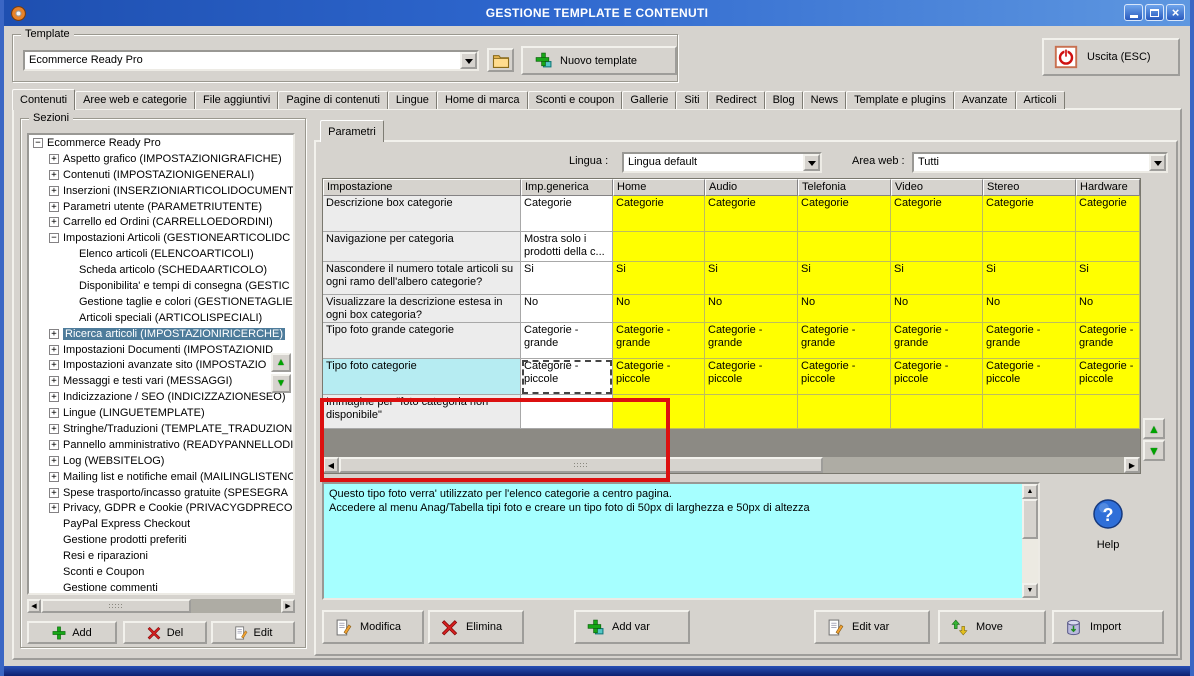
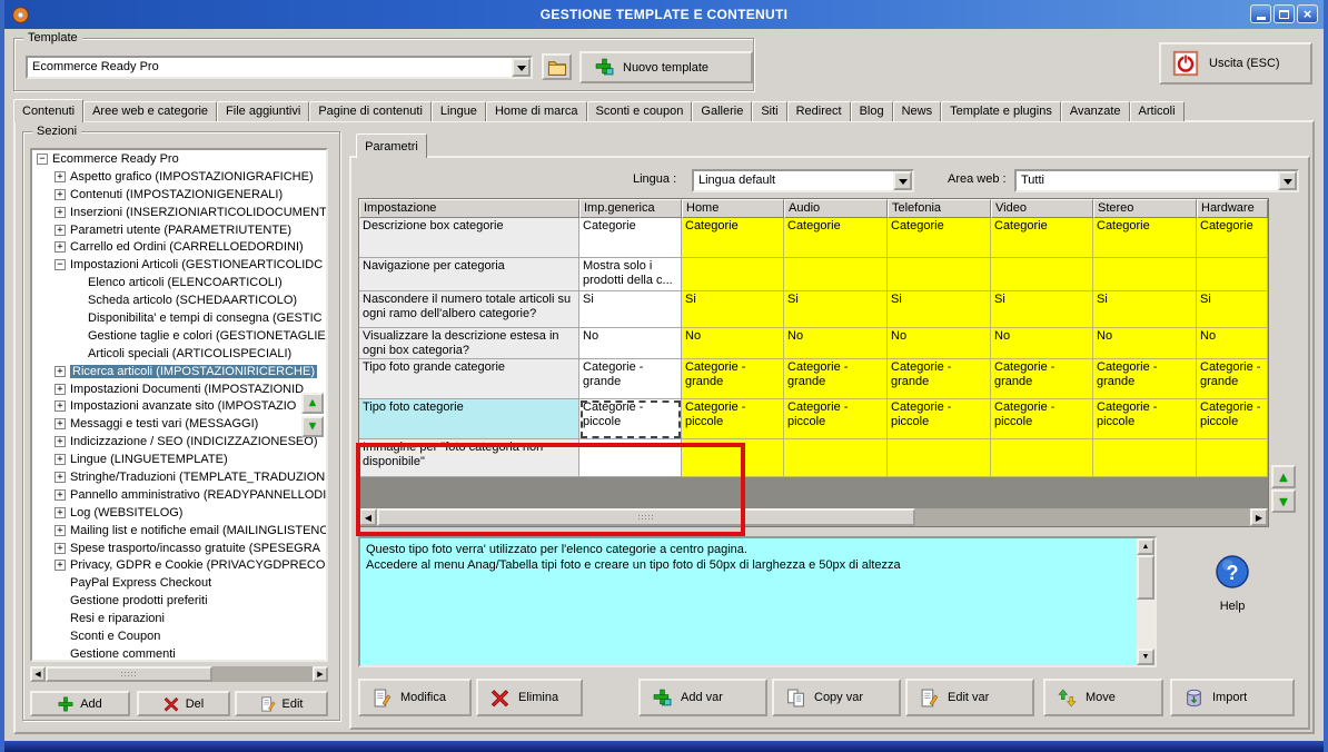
  GESTIONE TEMPLATE E CONTENUTI
  ×
  Template
  Ecommerce Ready Pro
  Nuovo template
  Uscita (ESC)
  Contenuti
  Aree web e categorie
  File aggiuntivi
  Pagine di contenuti
  Lingue
  Home di marca
  Sconti e coupon
  Gallerie
  Siti
  Redirect
  Blog
  News
  Template e plugins
  Avanzate
  Articoli
  Sezioni
  −
  Ecommerce Ready Pro
  +
  Aspetto grafico (IMPOSTAZIONIGRAFICHE)
  +
  Contenuti (IMPOSTAZIONIGENERALI)
  +
  Inserzioni (INSERZIONIARTICOLIDOCUMENT
  +
  Parametri utente (PARAMETRIUTENTE)
  +
  Carrello ed Ordini (CARRELLOEDORDINI)
  −
  Impostazioni Articoli (GESTIONEARTICOLIDC
  Elenco articoli (ELENCOARTICOLI)
  Scheda articolo (SCHEDAARTICOLO)
  Disponibilita' e tempi di consegna (GESTIC
  Gestione taglie e colori (GESTIONETAGLIE
  Articoli speciali (ARTICOLISPECIALI)
  +
  Ricerca articoli (IMPOSTAZIONIRICERCHE)
  +
  Impostazioni Documenti (IMPOSTAZIONID
  +
  Impostazioni avanzate sito (IMPOSTAZIO
  +
  Messaggi e testi vari (MESSAGGI)
  +
  Indicizzazione / SEO (INDICIZZAZIONESEO)
  +
  Lingue (LINGUETEMPLATE)
  +
  Stringhe/Traduzioni (TEMPLATE_TRADUZION
  +
  Pannello amministrativo (READYPANNELLODI
  +
  Log (WEBSITELOG)
  +
  Mailing list e notifiche email (MAILINGLISTENC
  +
  Spese trasporto/incasso gratuite (SPESEGRA
  +
  Privacy, GDPR e Cookie (PRIVACYGDPRECO
  PayPal Express Checkout
  Gestione prodotti preferiti
  Resi e riparazioni
  Sconti e Coupon
  Gestione commenti
  ▲
  ▼
  Add
  Del
  Edit
  Parametri
  Lingua :
  Lingua default
  Area web :
  Tutti
  Impostazione
  Imp.generica
  Home
  Audio
  Telefonia
  Video
  Stereo
  Hardware
  Descrizione box categorie
  Categorie
  Categorie
  Categorie
  Categorie
  Categorie
  Categorie
  Categorie
  Navigazione per categoria
  Mostra solo i prodotti della c...
  Nascondere il numero totale articoli su ogni ramo dell'albero categorie?
  Si
  Si
  Si
  Si
  Si
  Si
  Si
  Visualizzare la descrizione estesa in ogni box categoria?
  No
  No
  No
  No
  No
  No
  No
  Tipo foto grande categorie
  Categorie - grande
  Categorie - grande
  Categorie - grande
  Categorie - grande
  Categorie - grande
  Categorie - grande
  Categorie - grande
  Tipo foto categorie
  Categorie - piccole
  Categorie - piccole
  Categorie - piccole
  Categorie - piccole
  Categorie - piccole
  Categorie - piccole
  Categorie - piccole
  Immagine per "foto categoria non disponibile"
  ◀
  ▶
  ▲
  ▼
  Questo tipo foto verra' utilizzato per l'elenco categorie a centro pagina.
  Accedere al menu Anag/Tabella tipi foto e creare un tipo foto di 50px di larghezza e 50px di altezza
  ?
  Help
  Modifica
  Elimina
  Add var
+ Copy var
  Edit var
  Move
  Import
